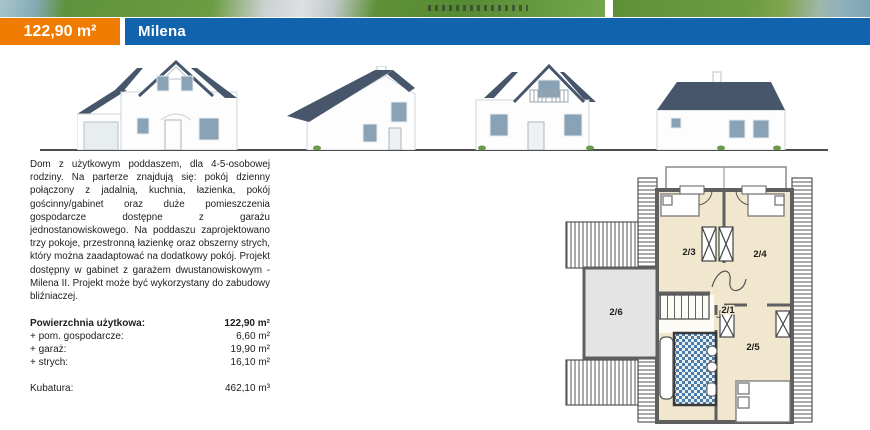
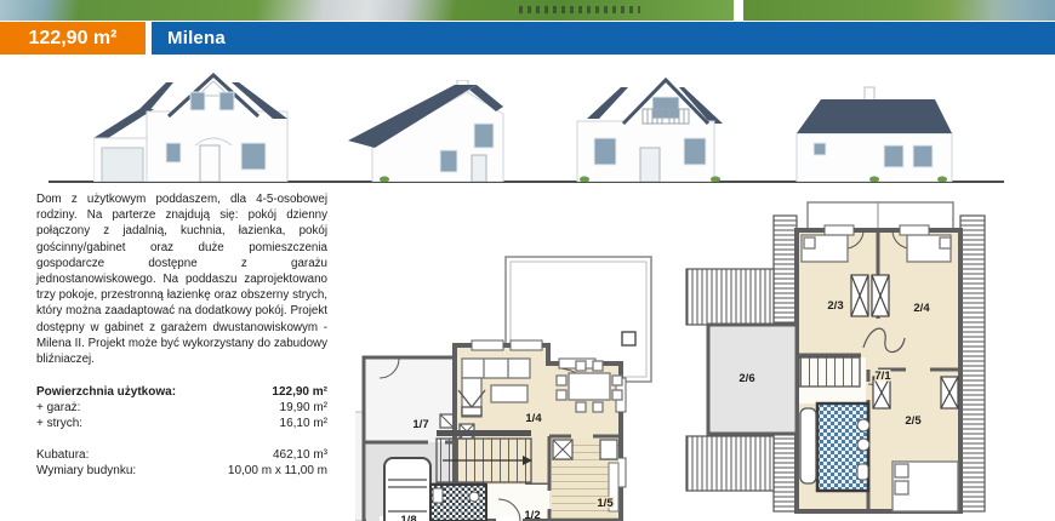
  122,90 m²
  Milena
  Dom z użytkowym poddaszem, dla 4-5-osobowej rodziny. Na parterze znajdują się: pokój dzienny połączony z jadalnią, kuchnia, łazienka, pokój gościnny/gabinet oraz duże pomieszczenia gospodarcze dostępne z garażu jednostanowiskowego. Na poddaszu zaprojektowano trzy pokoje, przestronną łazienkę oraz obszerny strych, który można zaadaptować na dodatkowy pokój. Projekt dostępny w gabinet z garażem dwustanowiskowym - Milena II. Projekt może być wykorzystany do zabudowy bliźniaczej.
  Powierzchnia użytkowa:
  122,90 m²
- + pom. gospodarcze:
- 6,60 m²
  + garaż:
  19,90 m²
  + strych:
  16,10 m²
  Kubatura:
  462,10 m³
+ Wymiary budynku:
+ 10,00 m x 11,00 m
+ 1/4
+ 1/7
+ 1/5
+ 1/2
  2/3
  2/4
- 2/1
+ 7/1
  2/5
  2/6
